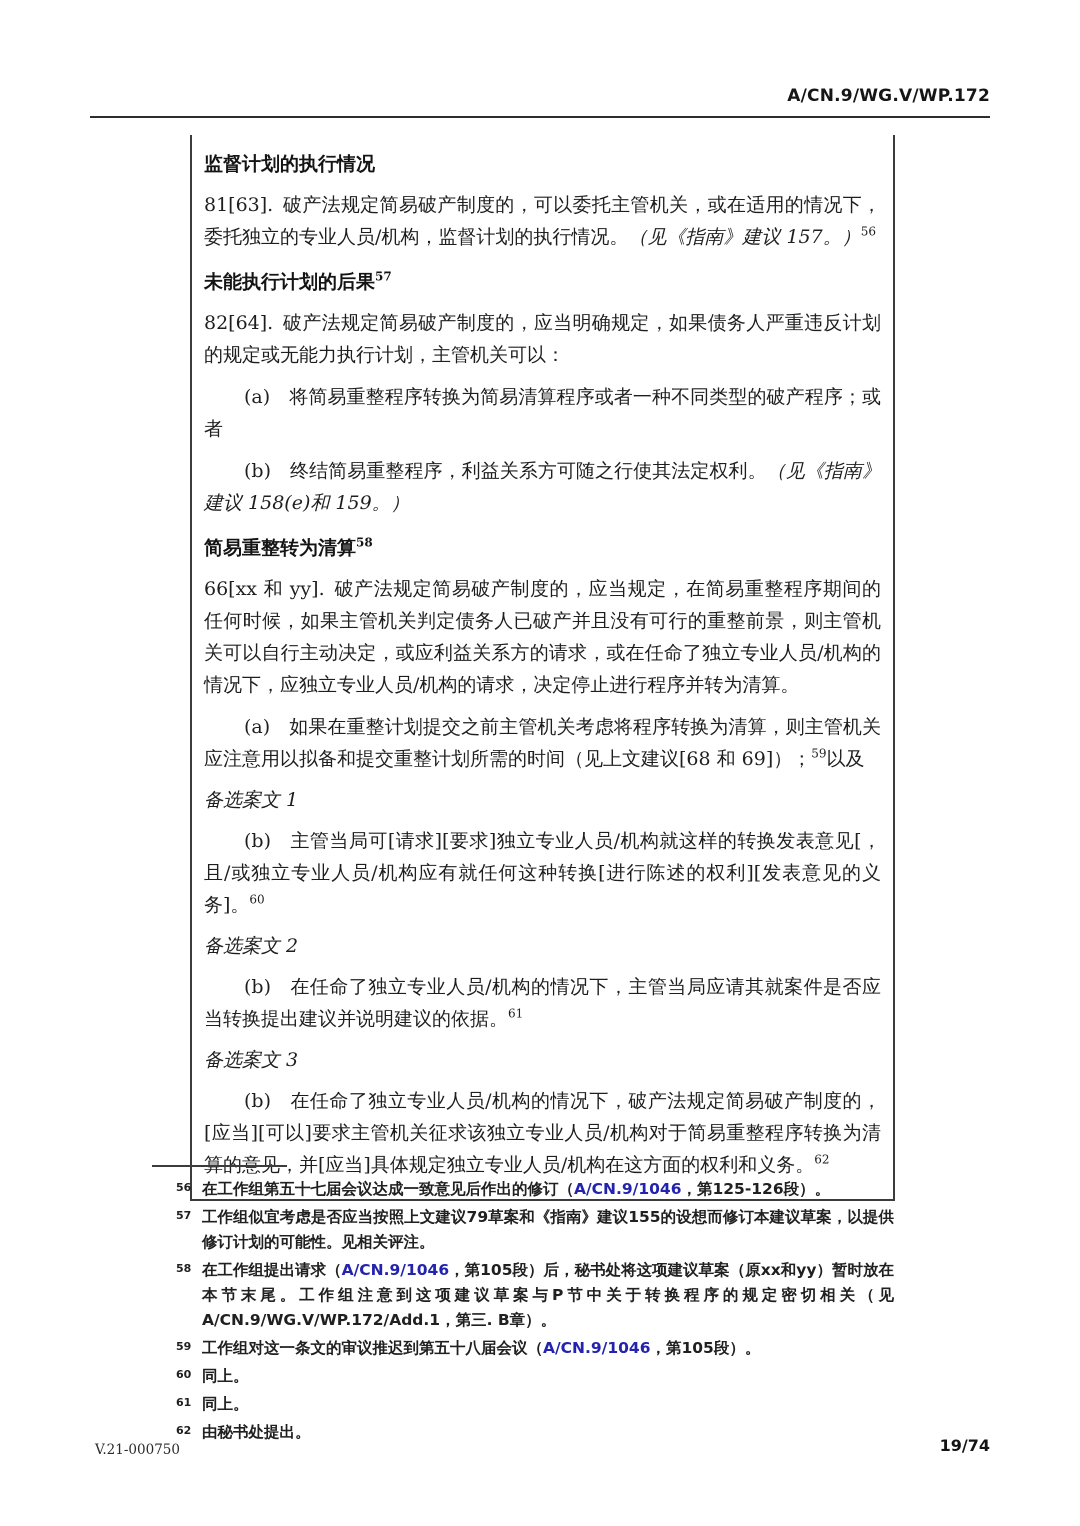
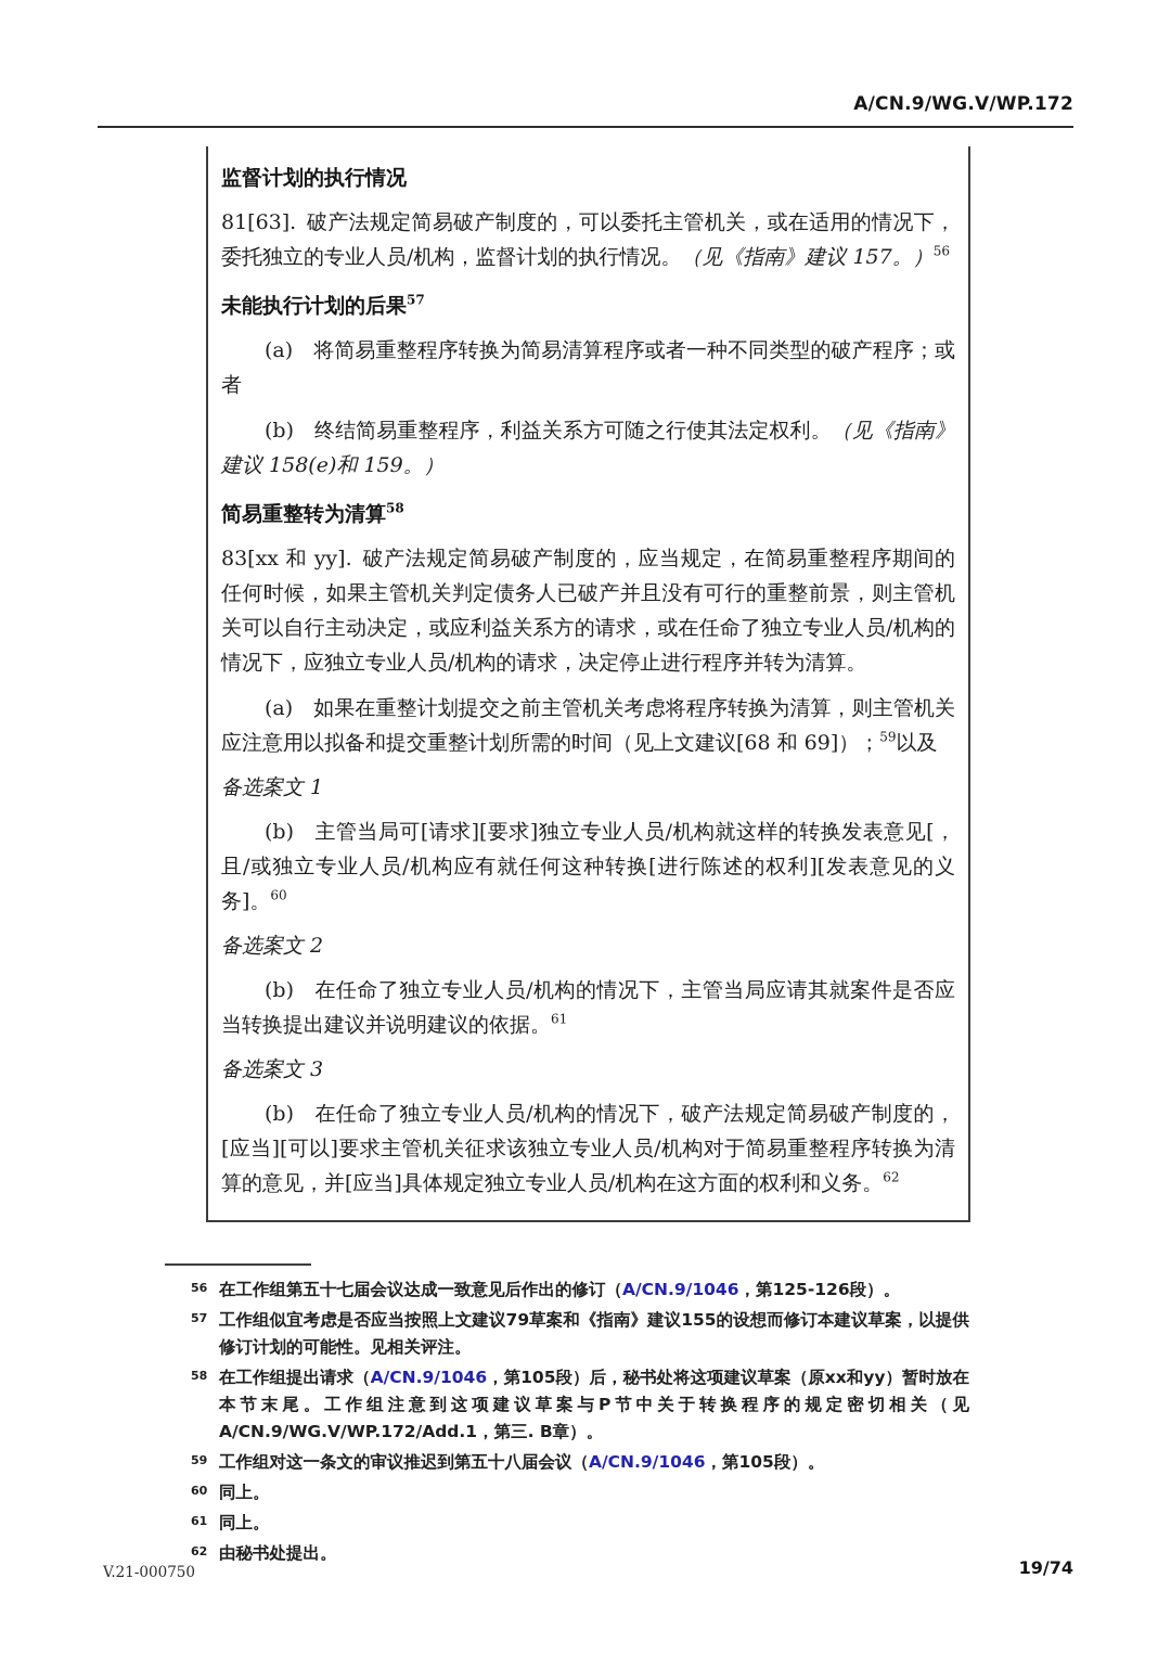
  A/CN.9/WG.V/WP.172
  监督计划的执行情况
  81[63]. 破产法规定简易破产制度的，可以委托主管机关，或在适用的情况下，委托独立的专业人员/机构，监督计划的执行情况。（见《指南》建议 157。）56
  未能执行计划的后果57
- 82[64]. 破产法规定简易破产制度的，应当明确规定，如果债务人严重违反计划的规定或无能力执行计划，主管机关可以：
  (a) 将简易重整程序转换为简易清算程序或者一种不同类型的破产程序；或者
  (b) 终结简易重整程序，利益关系方可随之行使其法定权利。（见《指南》建议 158(e)和 159。）
  简易重整转为清算58
- 66[xx 和 yy]. 破产法规定简易破产制度的，应当规定，在简易重整程序期间的任何时候，如果主管机关判定债务人已破产并且没有可行的重整前景，则主管机关可以自行主动决定，或应利益关系方的请求，或在任命了独立专业人员/机构的情况下，应独立专业人员/机构的请求，决定停止进行程序并转为清算。
+ 83[xx 和 yy]. 破产法规定简易破产制度的，应当规定，在简易重整程序期间的任何时候，如果主管机关判定债务人已破产并且没有可行的重整前景，则主管机关可以自行主动决定，或应利益关系方的请求，或在任命了独立专业人员/机构的情况下，应独立专业人员/机构的请求，决定停止进行程序并转为清算。
  (a) 如果在重整计划提交之前主管机关考虑将程序转换为清算，则主管机关应注意用以拟备和提交重整计划所需的时间（见上文建议[68 和 69]）；59以及
  备选案文 1
  (b) 主管当局可[请求][要求]独立专业人员/机构就这样的转换发表意见[，且/或独立专业人员/机构应有就任何这种转换[进行陈述的权利][发表意见的义务]。60
  备选案文 2
  (b) 在任命了独立专业人员/机构的情况下，主管当局应请其就案件是否应当转换提出建议并说明建议的依据。61
  备选案文 3
  (b) 在任命了独立专业人员/机构的情况下，破产法规定简易破产制度的，[应当][可以]要求主管机关征求该独立专业人员/机构对于简易重整程序转换为清算的意见，并[应当]具体规定独立专业人员/机构在这方面的权利和义务。62
  56
  在工作组第五十七届会议达成一致意见后作出的修订（A/CN.9/1046，第125-126段）。
  57
  工作组似宜考虑是否应当按照上文建议79草案和《指南》建议155的设想而修订本建议草案，以提供修订计划的可能性。见相关评注。
  58
  在工作组提出请求（A/CN.9/1046，第105段）后，秘书处将这项建议草案（原xx和yy）暂时放在本节末尾。工作组注意到这项建议草案与P节中关于转换程序的规定密切相关（见 A/CN.9/WG.V/WP.172/Add.1，第三. B章）。
  59
  工作组对这一条文的审议推迟到第五十八届会议（A/CN.9/1046，第105段）。
  60
  同上。
  61
  同上。
  62
  由秘书处提出。
  V.21-000750
  19/74
